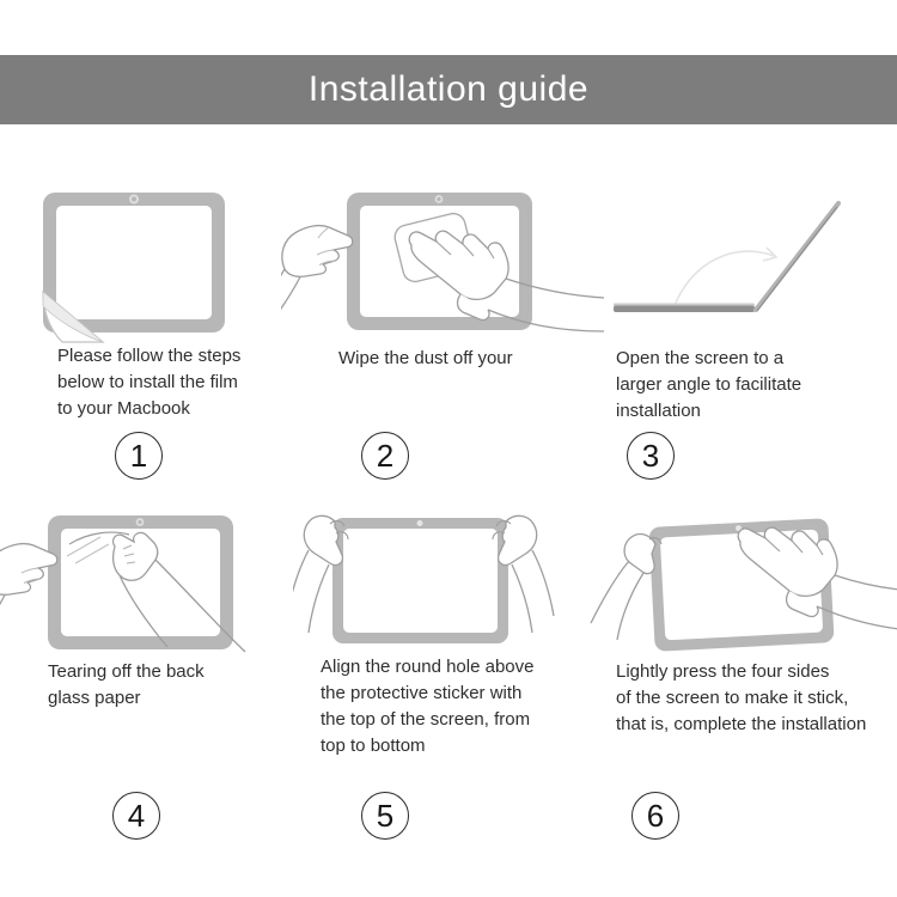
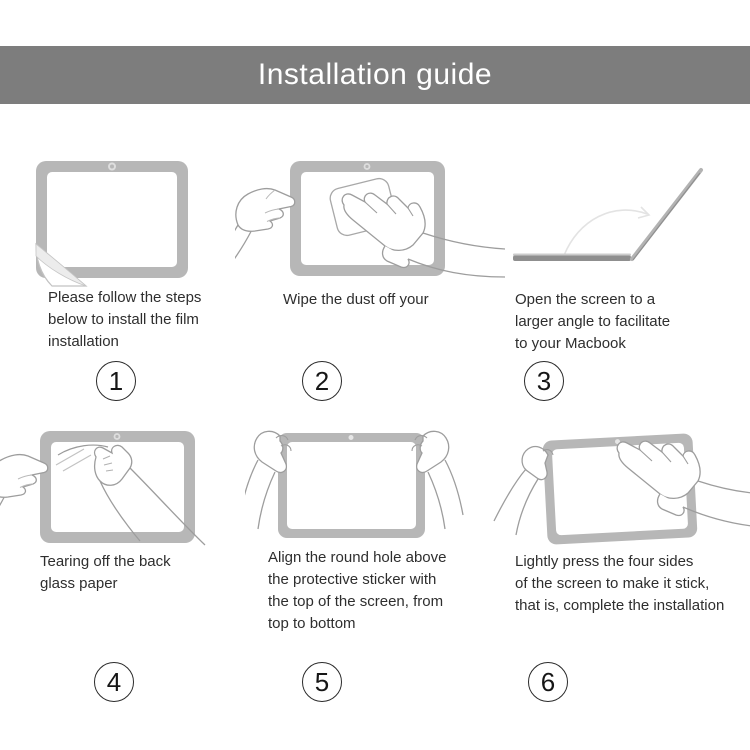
  Installation guide
  Please follow the steps
  below to install the film
- to your Macbook
+ installation
  Wipe the dust off your
  Open the screen to a
  larger angle to facilitate
- installation
+ to your Macbook
  Tearing off the back
  glass paper
  Align the round hole above
  the protective sticker with
  the top of the screen, from
  top to bottom
  Lightly press the four sides
  of the screen to make it stick,
  that is, complete the installation
  1
  2
  3
  4
  5
  6
